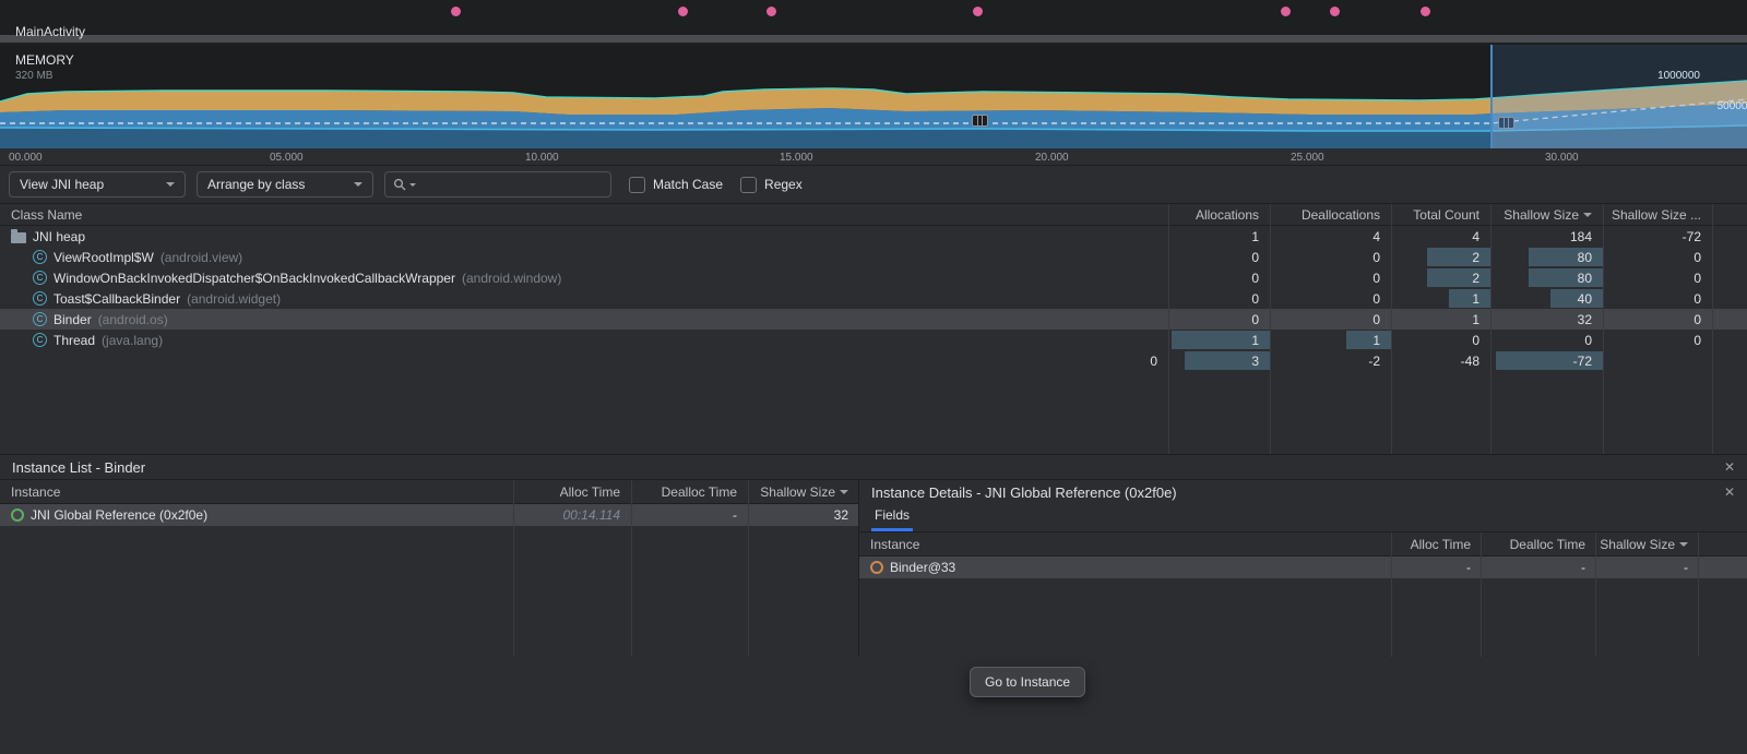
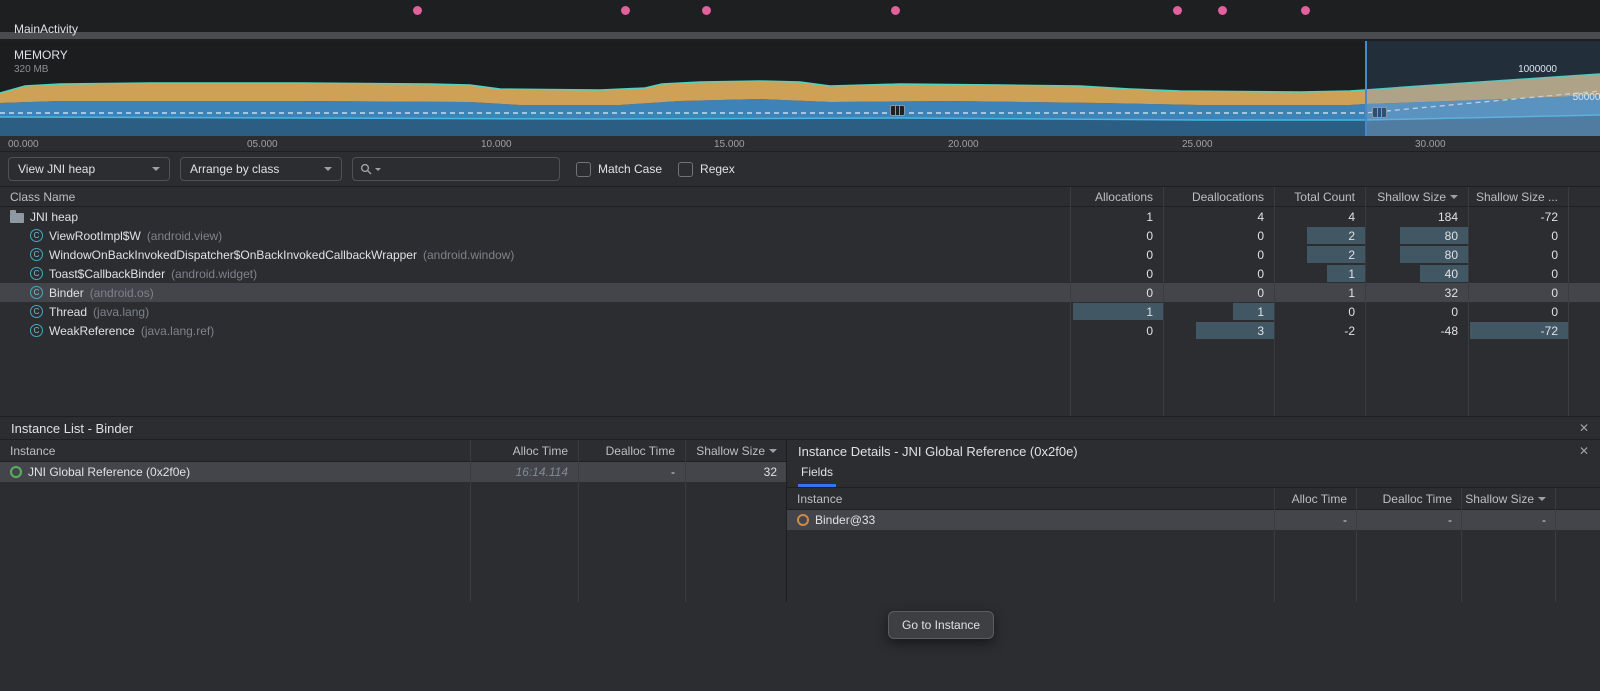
  MainActivity
  MEMORY
  320 MB
  1000000
  50000
  00.000
  05.000
  10.000
  15.000
  20.000
  25.000
  30.000
  View JNI heap
  Arrange by class
  Match Case
  Regex
  Class Name
  Allocations
  Deallocations
  Total Count
  Shallow Size
  Shallow Size ...
  JNI heap
  1
  4
  4
  184
  -72
  ViewRootImpl$W
  (android.view)
  0
  0
  2
  80
  0
  WindowOnBackInvokedDispatcher$OnBackInvokedCallbackWrapper
  (android.window)
  0
  0
  2
  80
  0
  Toast$CallbackBinder
  (android.widget)
  0
  0
  1
  40
  0
  Binder
  (android.os)
  0
  0
  1
  32
  0
  Thread
  (java.lang)
  1
  1
  0
  0
  0
+ WeakReference
+ (java.lang.ref)
  0
  3
  -2
  -48
  -72
  Instance List - Binder
  ✕
  Instance
  Alloc Time
  Dealloc Time
  Shallow Size
  JNI Global Reference (0x2f0e)
- 00:14.114
+ 16:14.114
  -
  32
  Instance Details - JNI Global Reference (0x2f0e)
  ✕
  Fields
  Instance
  Alloc Time
  Dealloc Time
  Shallow Size
  Binder@33
  -
  -
  -
  Go to Instance
